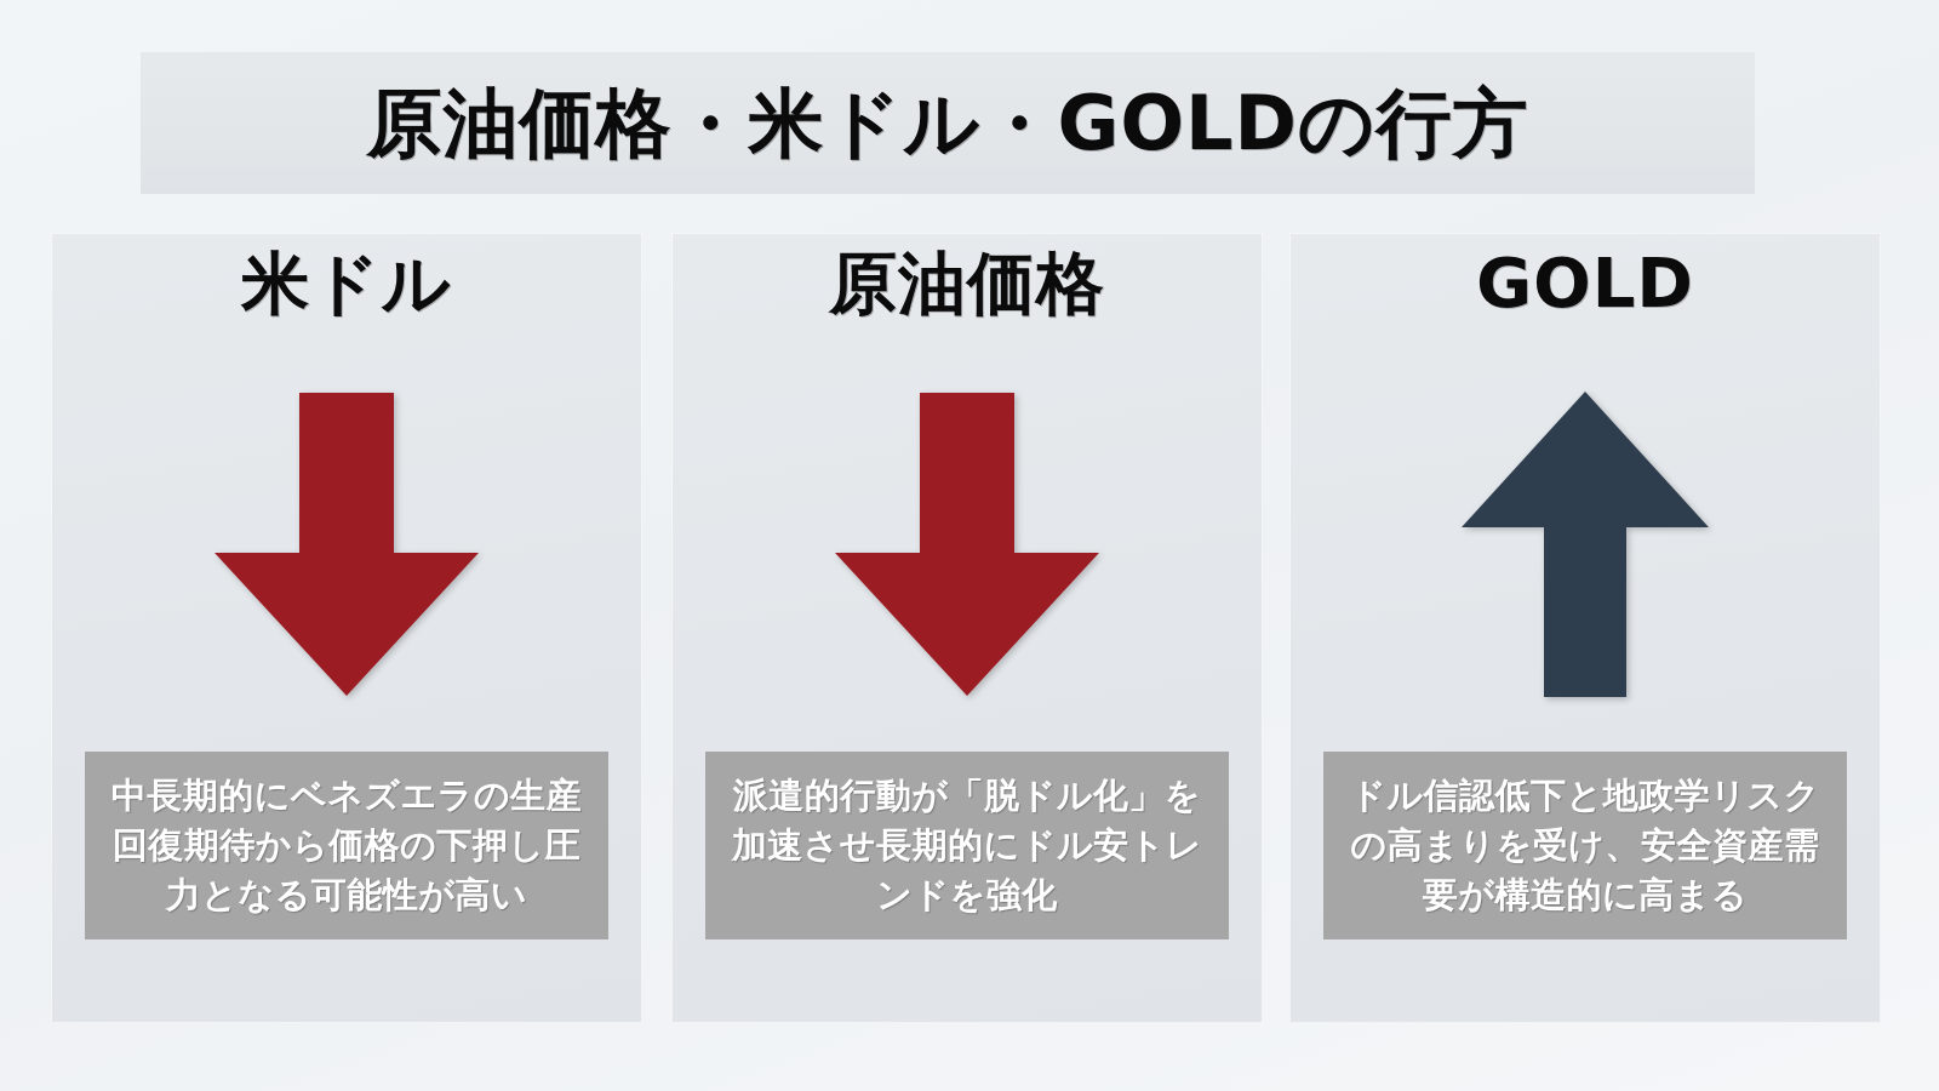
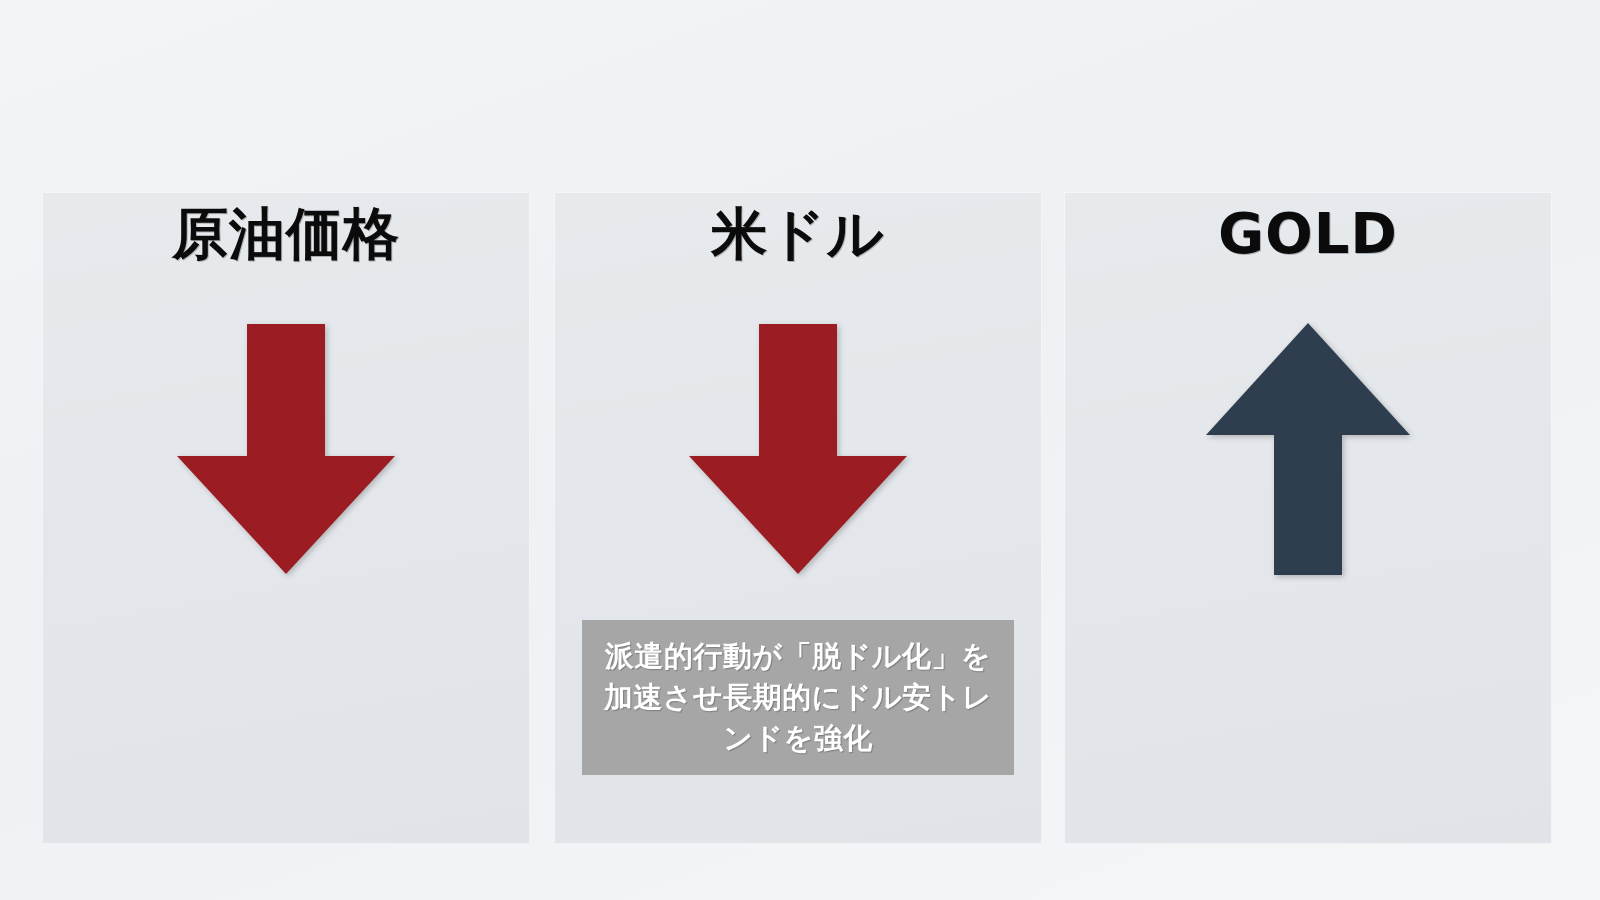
- 原油価格・米ドル・GOLDの行方
- 米ドル
+ 原油価格
- 中長期的にベネズエラの生産回復期待から価格の下押し圧力となる可能性が高い
- 原油価格
+ 米ドル
  派遣的行動が「脱ドル化」を加速させ長期的にドル安トレンドを強化
  GOLD
- ドル信認低下と地政学リスクの高まりを受け、安全資産需要が構造的に高まる
